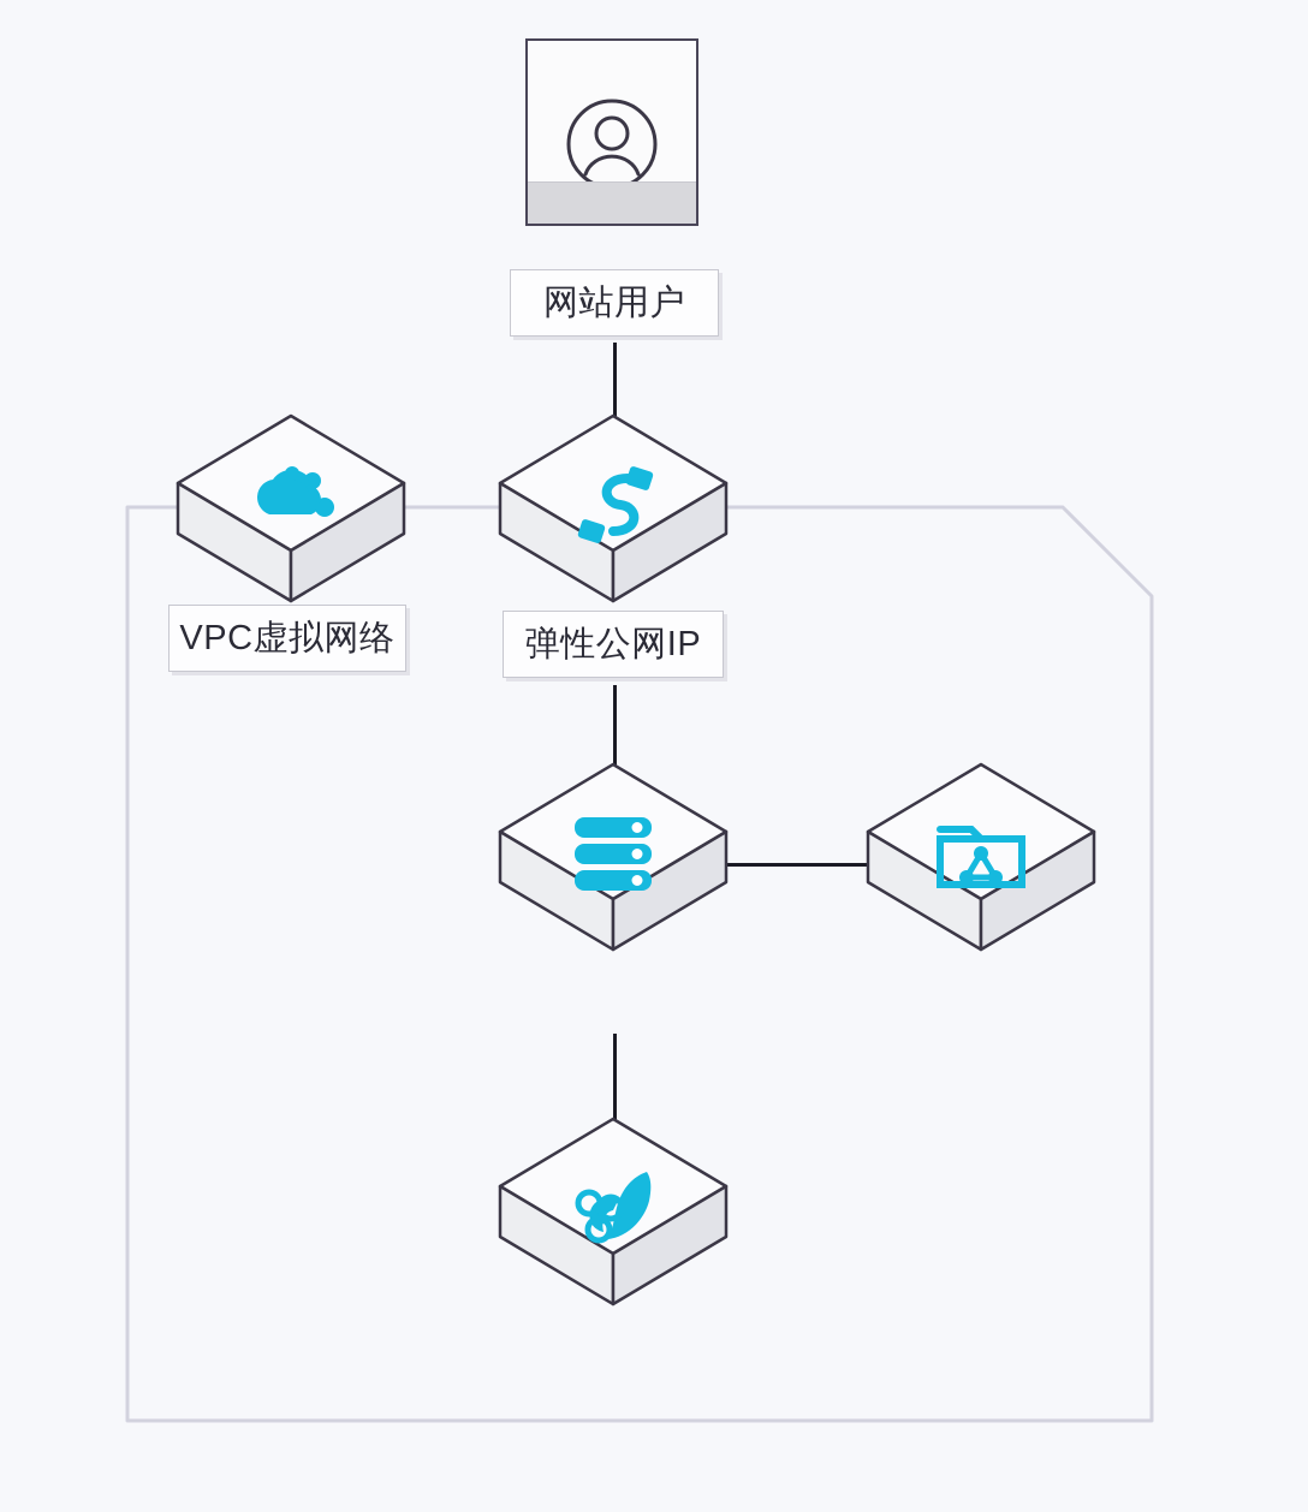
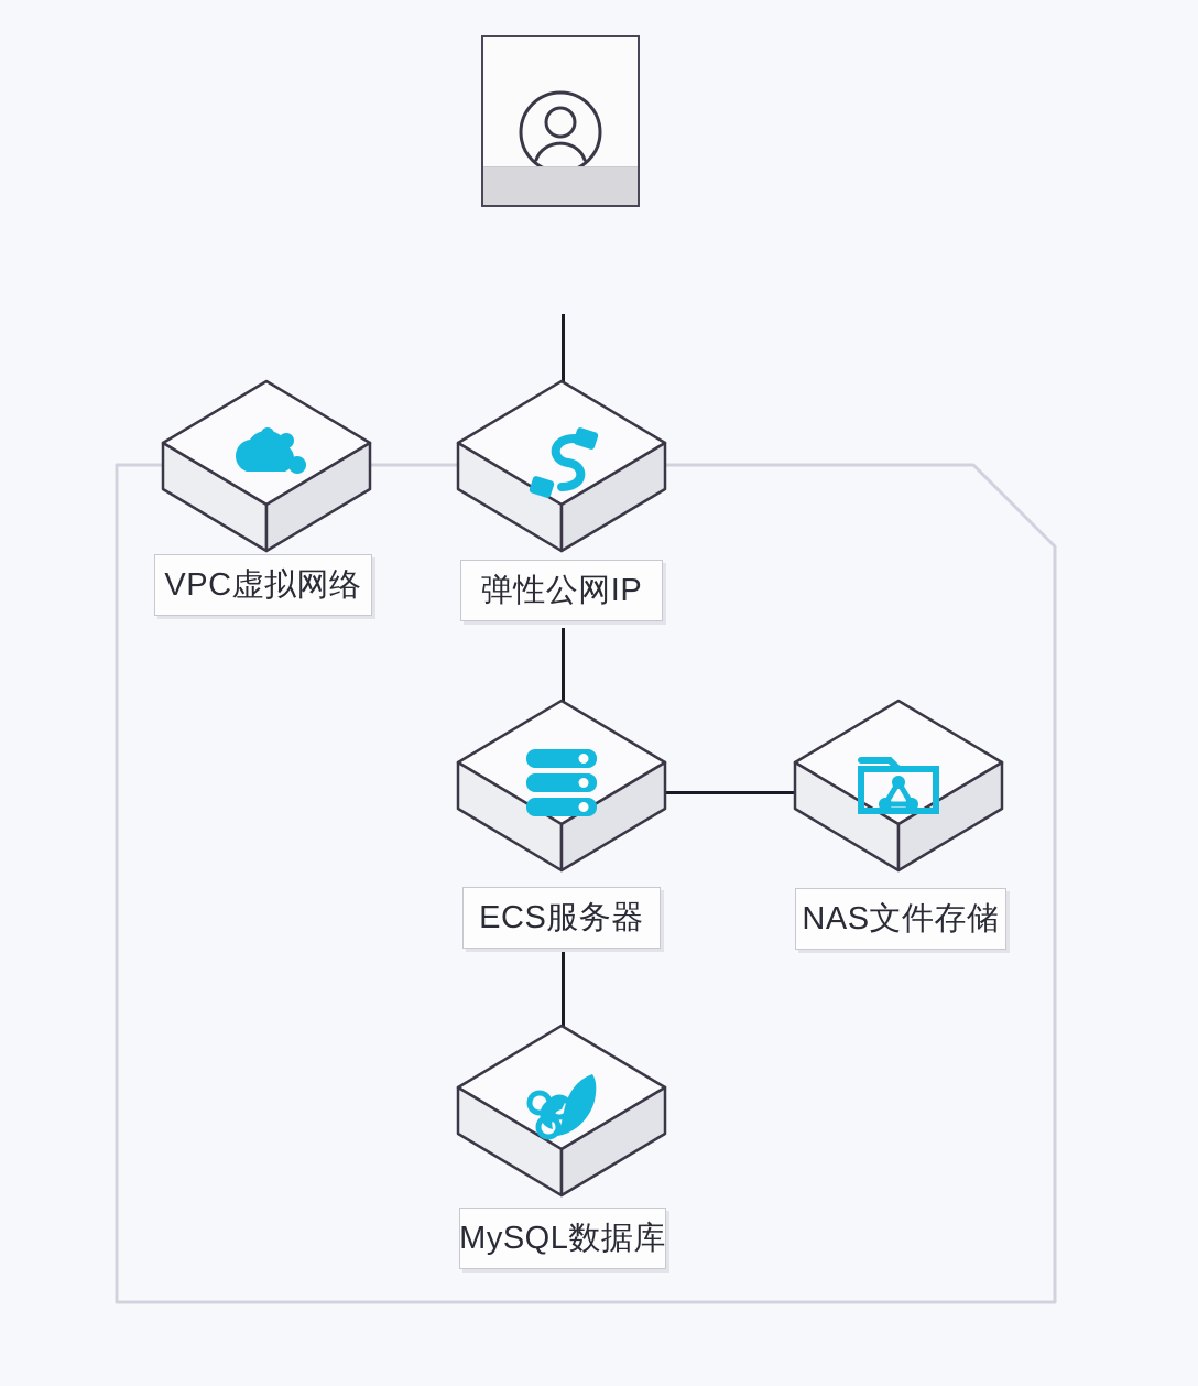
- 网站用户
  VPC虚拟网络
  弹性公网IP
+ ECS服务器
+ NAS文件存储
+ MySQL数据库
